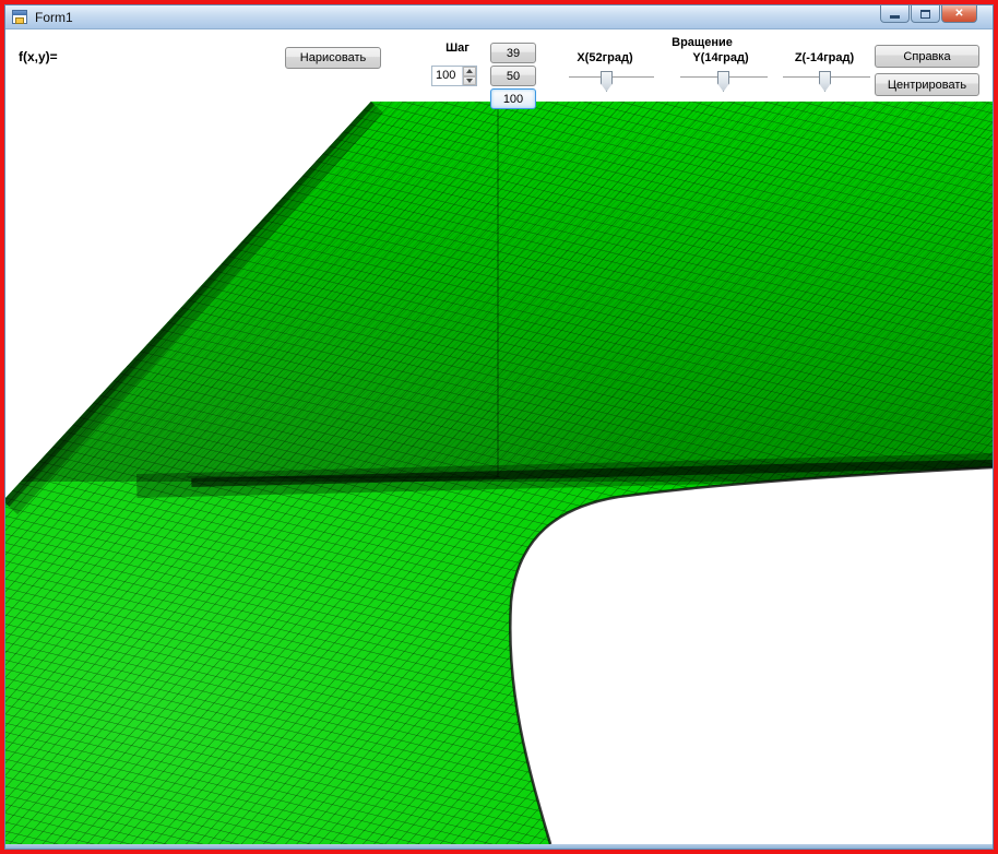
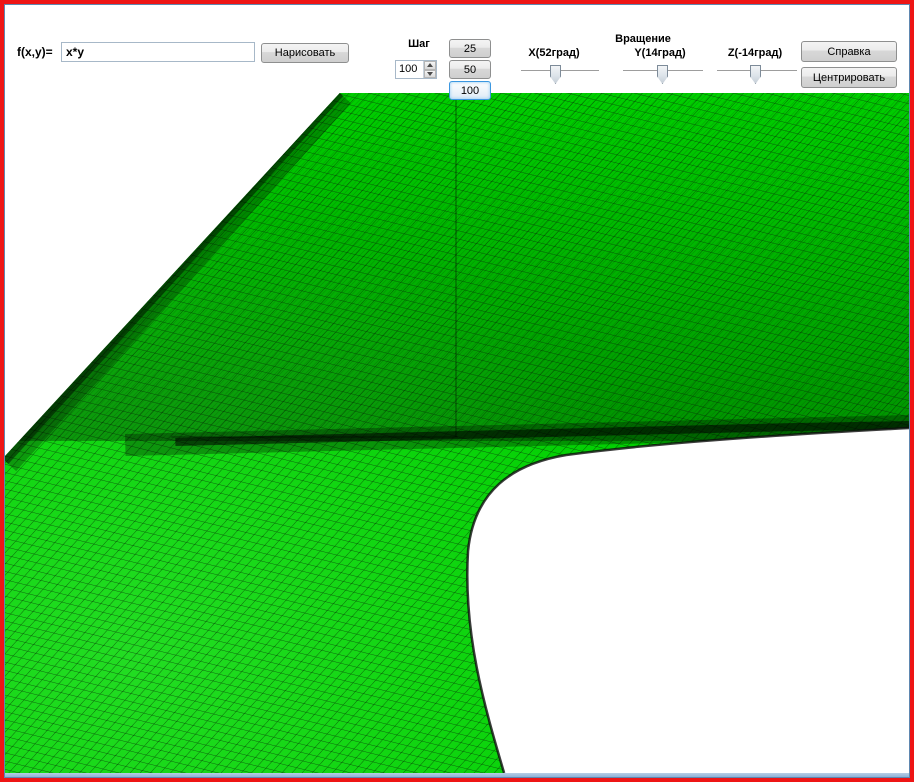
- Form1
- ✕
  f(x,y)=
+ x*y
  Нарисовать
  Шаг
  100
- 39
+ 25
  50
  100
  Вращение
  X(52град)
  Y(14град)
  Z(-14град)
  Справка
  Центрировать
